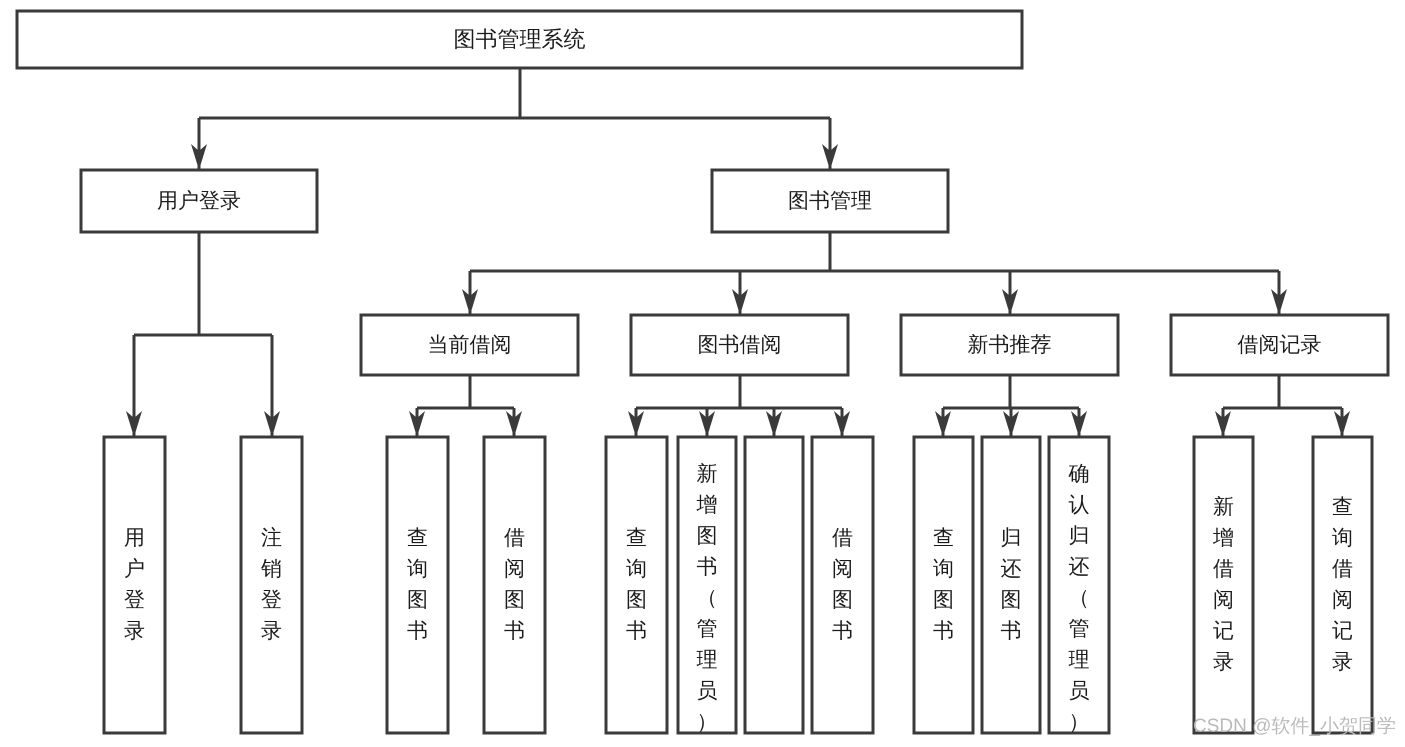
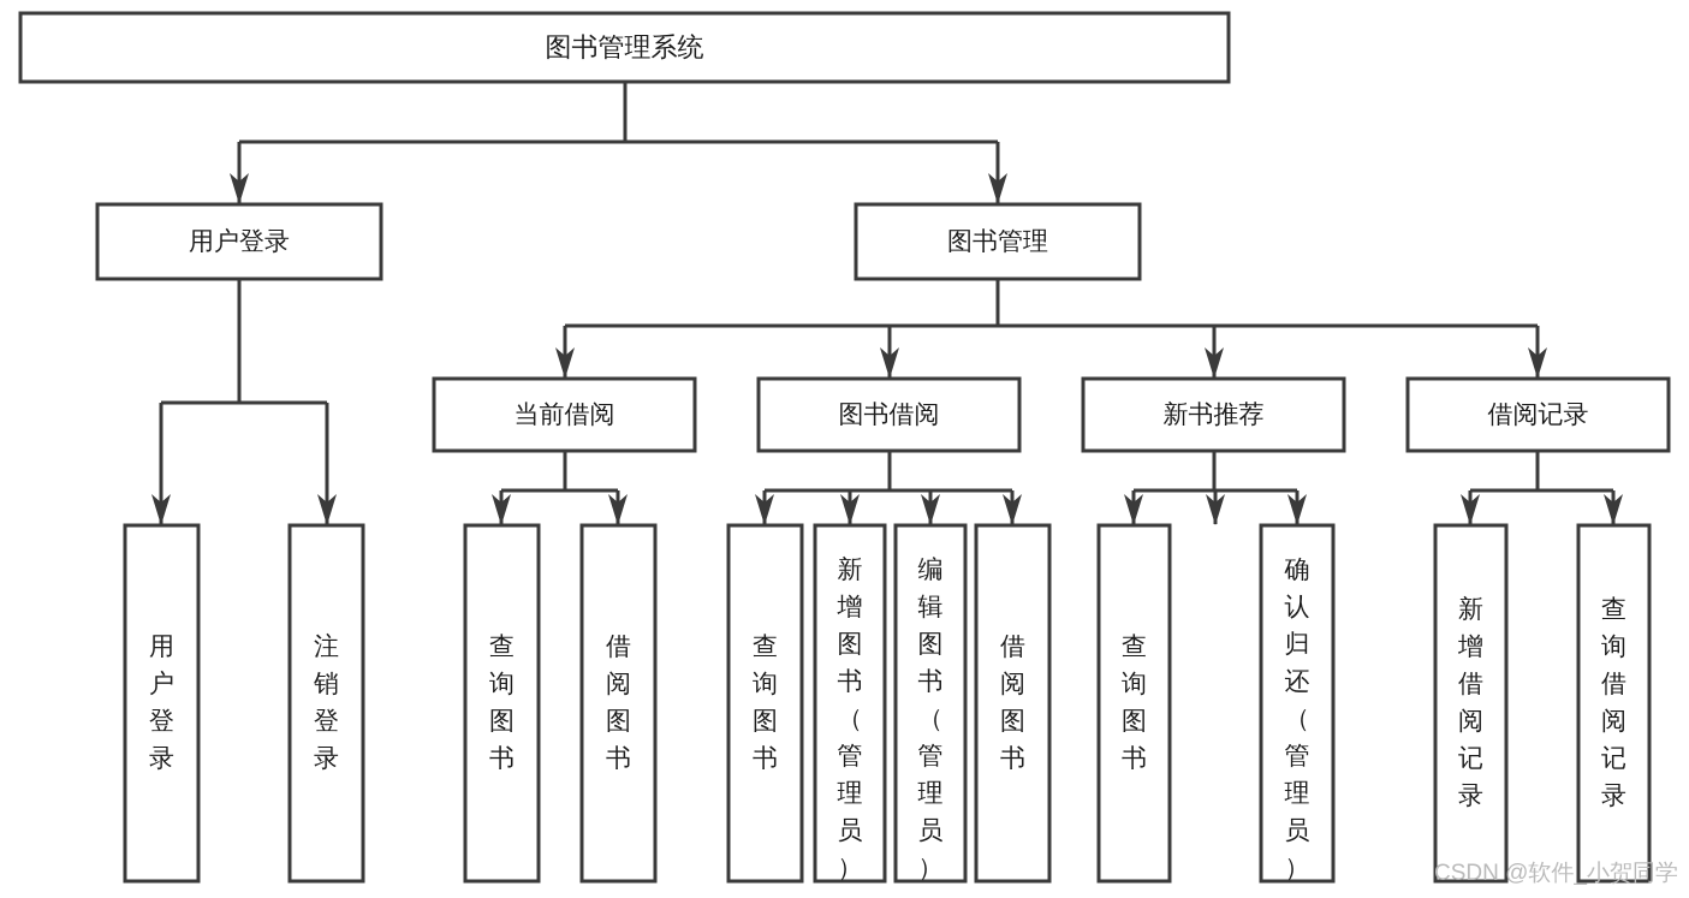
  图书管理系统
  用户登录
  图书管理
  当前借阅
  图书借阅
  新书推荐
  借阅记录
  用户登录
  注销登录
  查询图书
  借阅图书
  查询图书
  新增图书（管理员）
+ 编辑图书（管理员）
  借阅图书
  查询图书
- 归还图书
  确认归还（管理员）
  新增借阅记录
  查询借阅记录
  CSDN @软件_小贺同学
